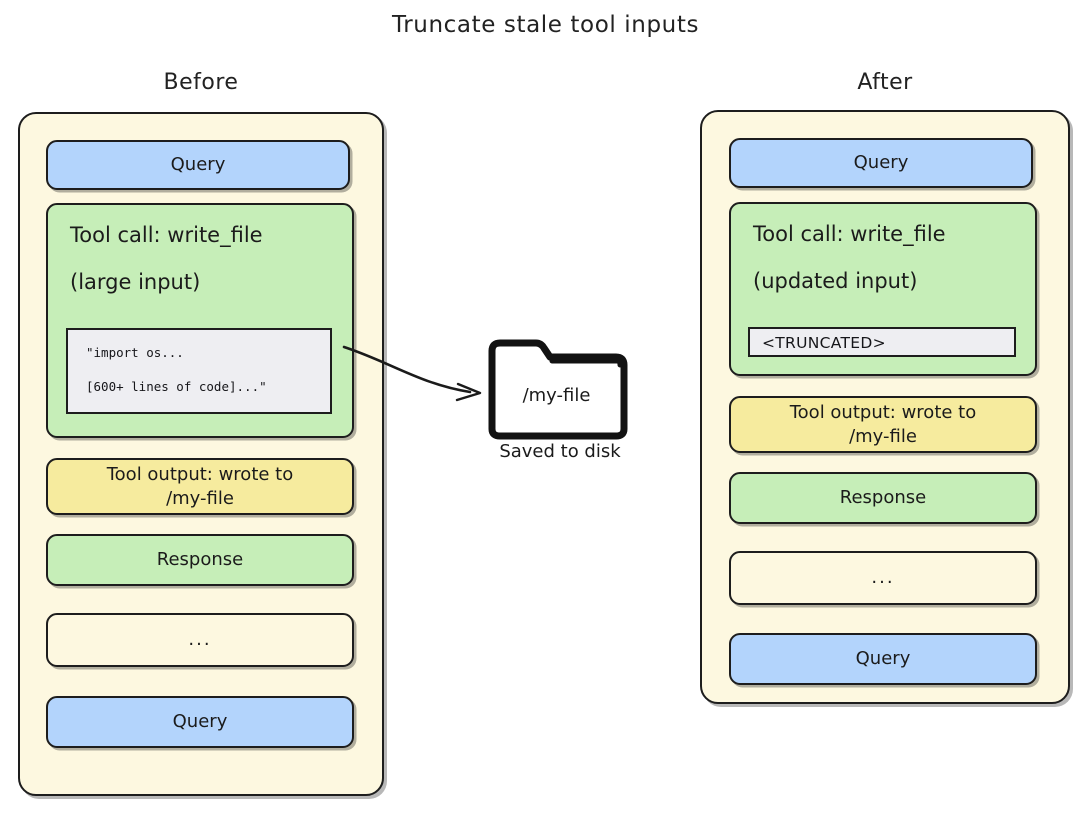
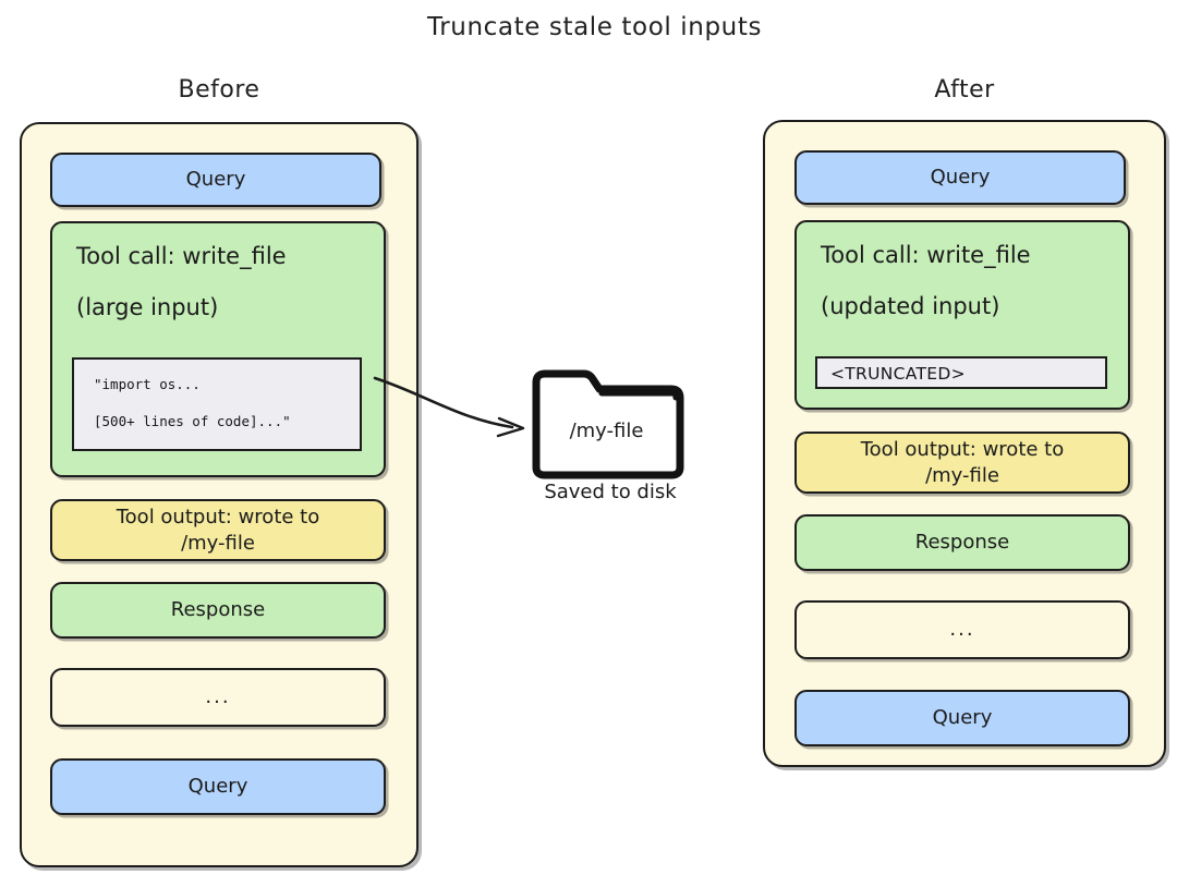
  Truncate stale tool inputs
  Before
  After
  Query
  Tool call: write_file
  (large input)
  "import os...
- [600+ lines of code]..."
+ [500+ lines of code]..."
  Tool output: wrote to
  /my-file
  Response
  ...
  Query
  Query
  Tool call: write_file
  (updated input)
  <TRUNCATED>
  Tool output: wrote to
  /my-file
  Response
  ...
  Query
  /my-file
  Saved to disk
